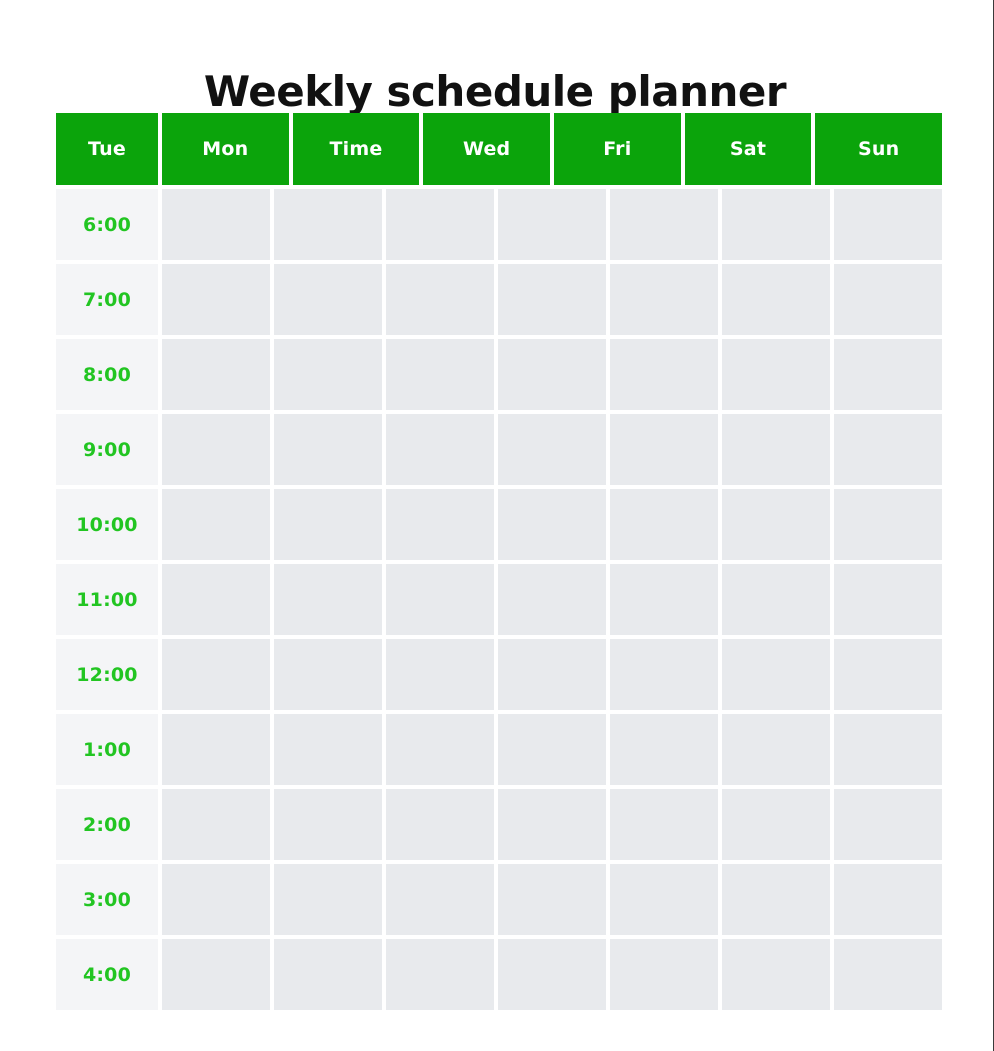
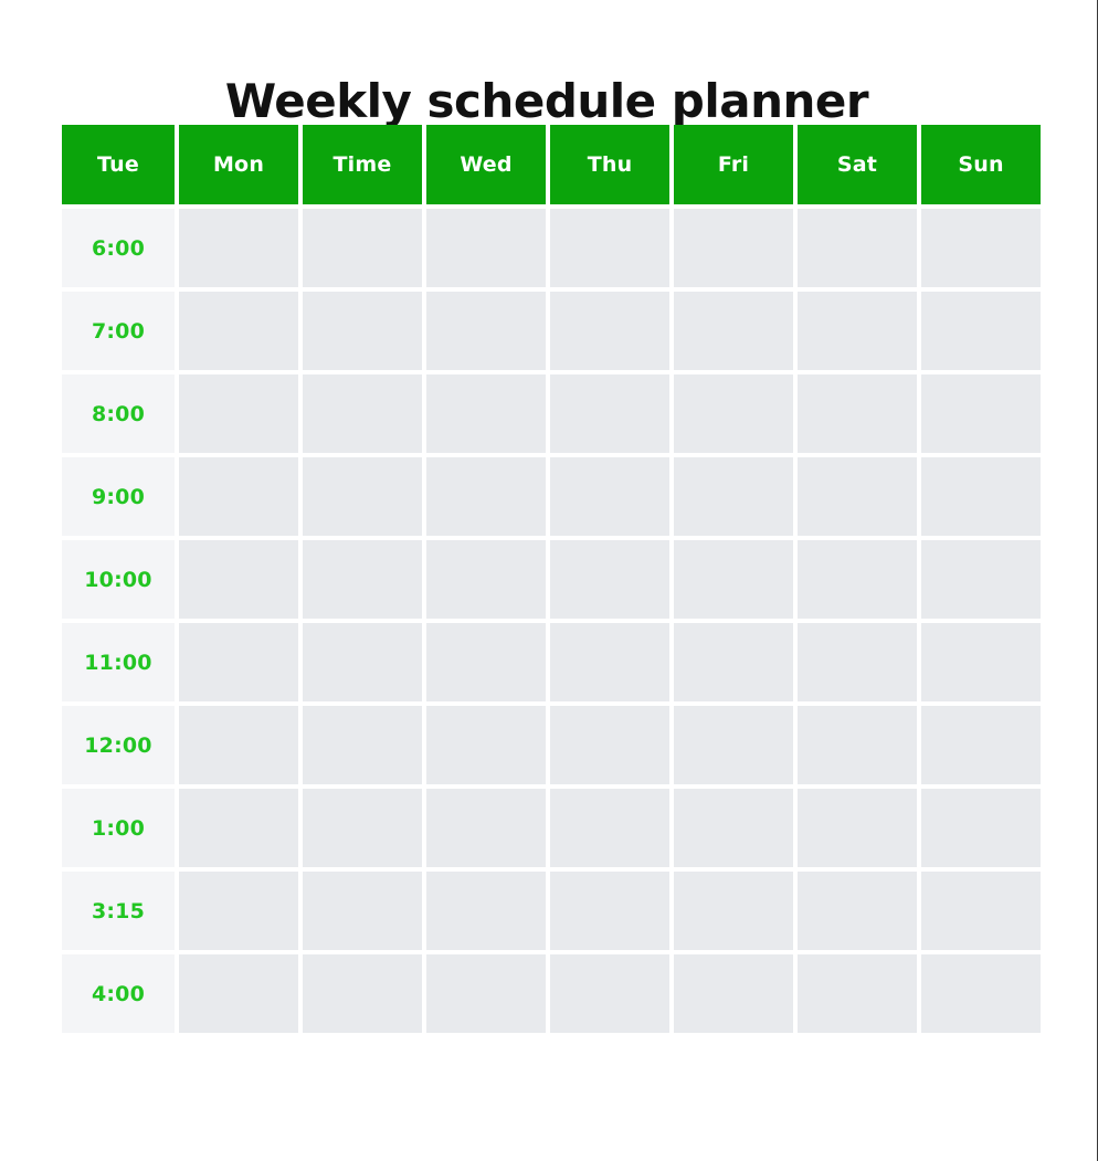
  Weekly schedule planner
  Tue
  Mon
  Time
  Wed
+ Thu
  Fri
  Sat
  Sun
  6:00
  7:00
  8:00
  9:00
  10:00
  11:00
  12:00
  1:00
- 2:00
- 3:00
+ 3:15
  4:00
